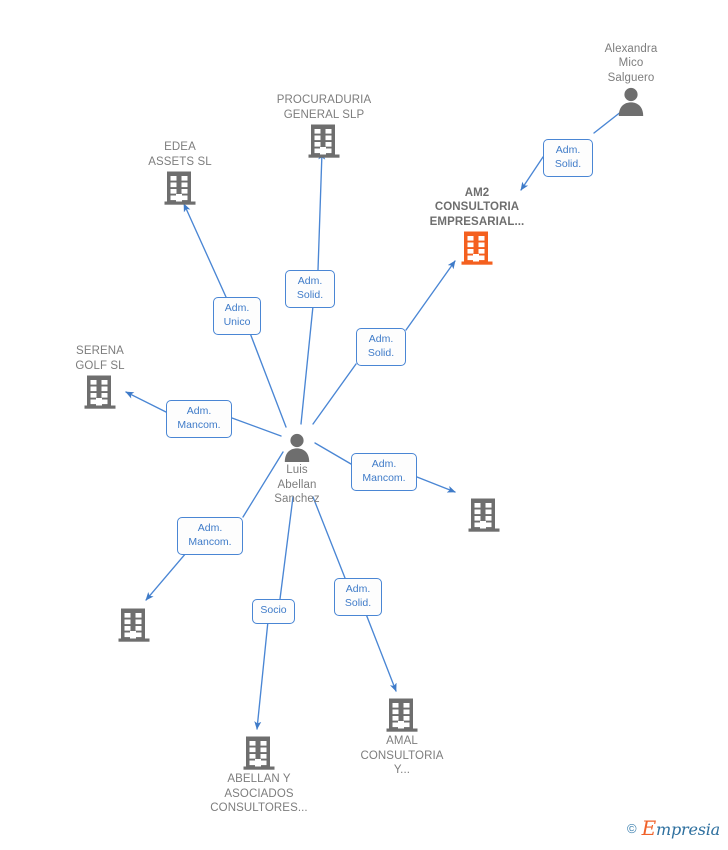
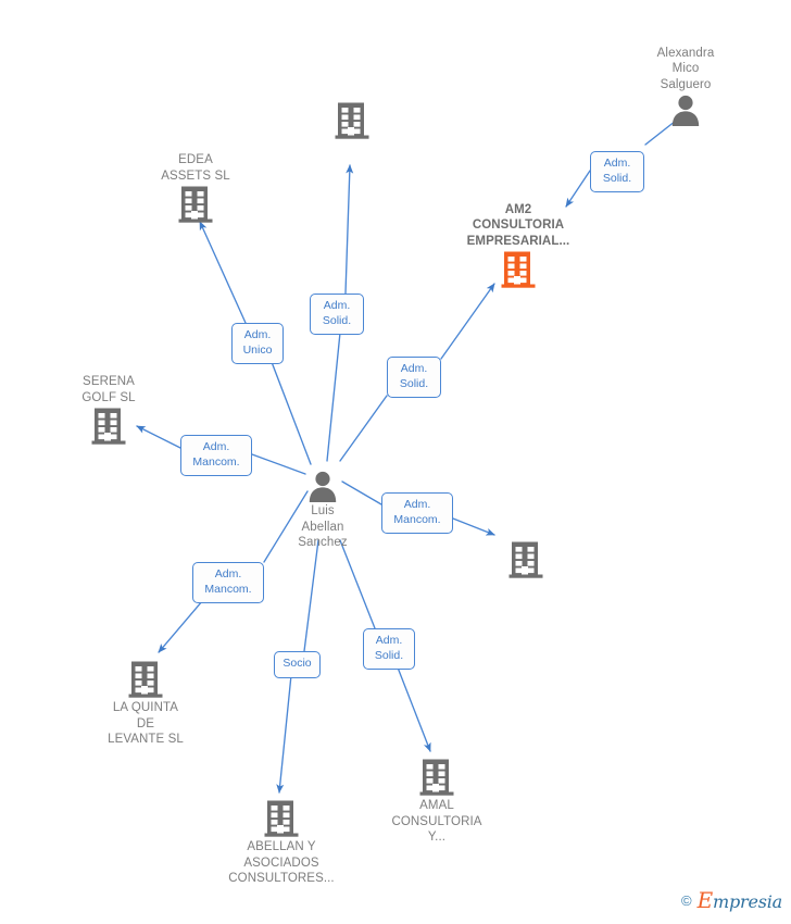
  Luis
  Abellan
  Sanchez
  Alexandra
  Mico
  Salguero
  AM2
  CONSULTORIA
  EMPRESARIAL...
- PROCURADURIA
- GENERAL SLP
  EDEA
  ASSETS SL
  SERENA
  GOLF SL
+ LA QUINTA
+ DE
+ LEVANTE SL
  ABELLAN Y
  ASOCIADOS
  CONSULTORES...
  AMAL
  CONSULTORIA
  Y...
  Adm.
  Solid.
  Adm.
  Solid.
  Adm.
  Solid.
  Adm.
  Unico
  Adm.
  Mancom.
  Adm.
  Mancom.
  Socio
  Adm.
  Solid.
  Adm.
  Mancom.
  ©
  Empresia
